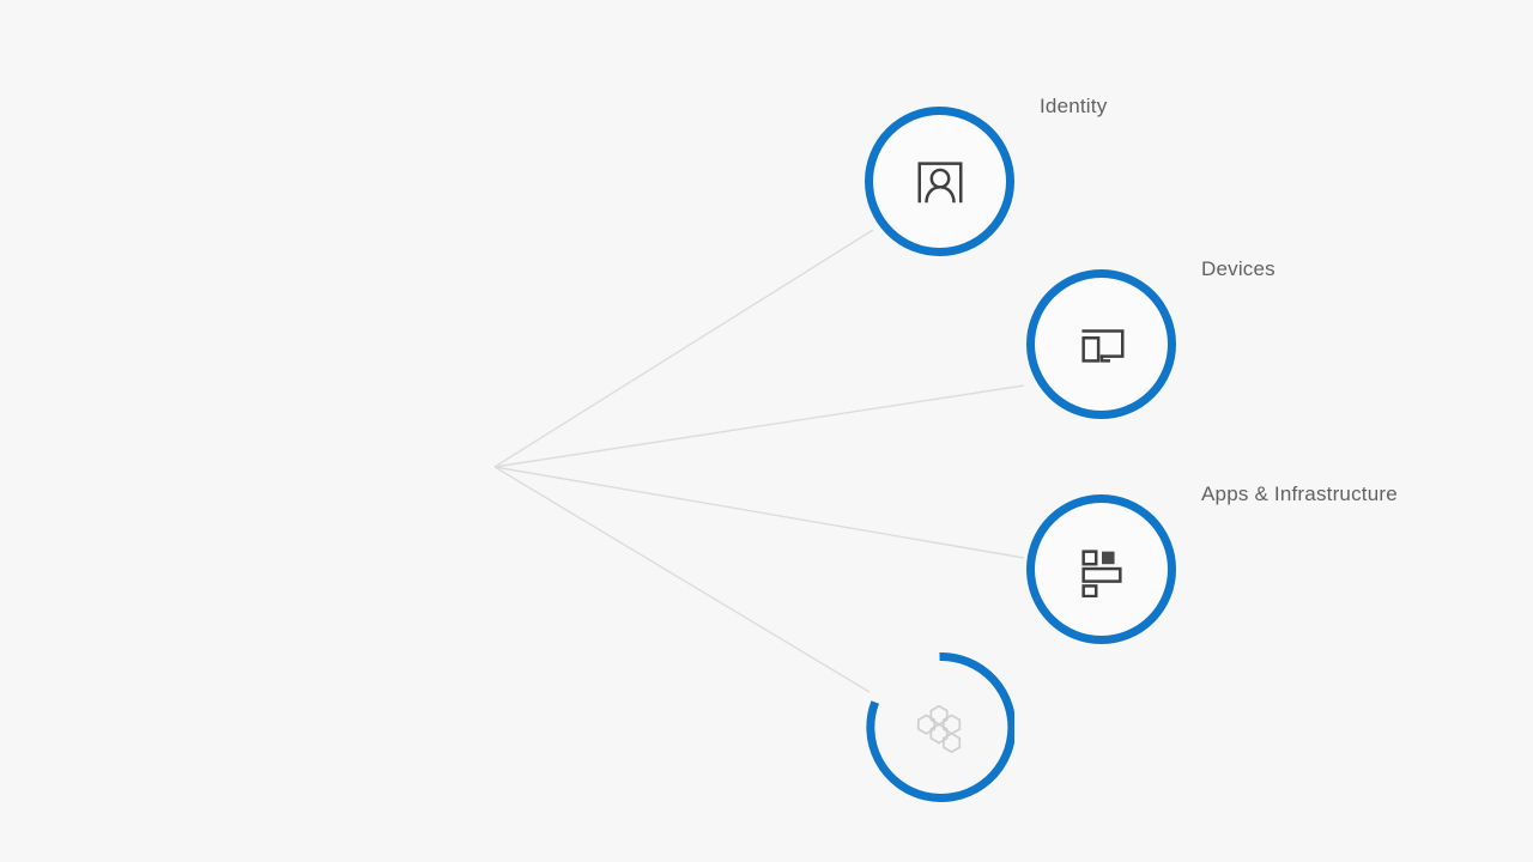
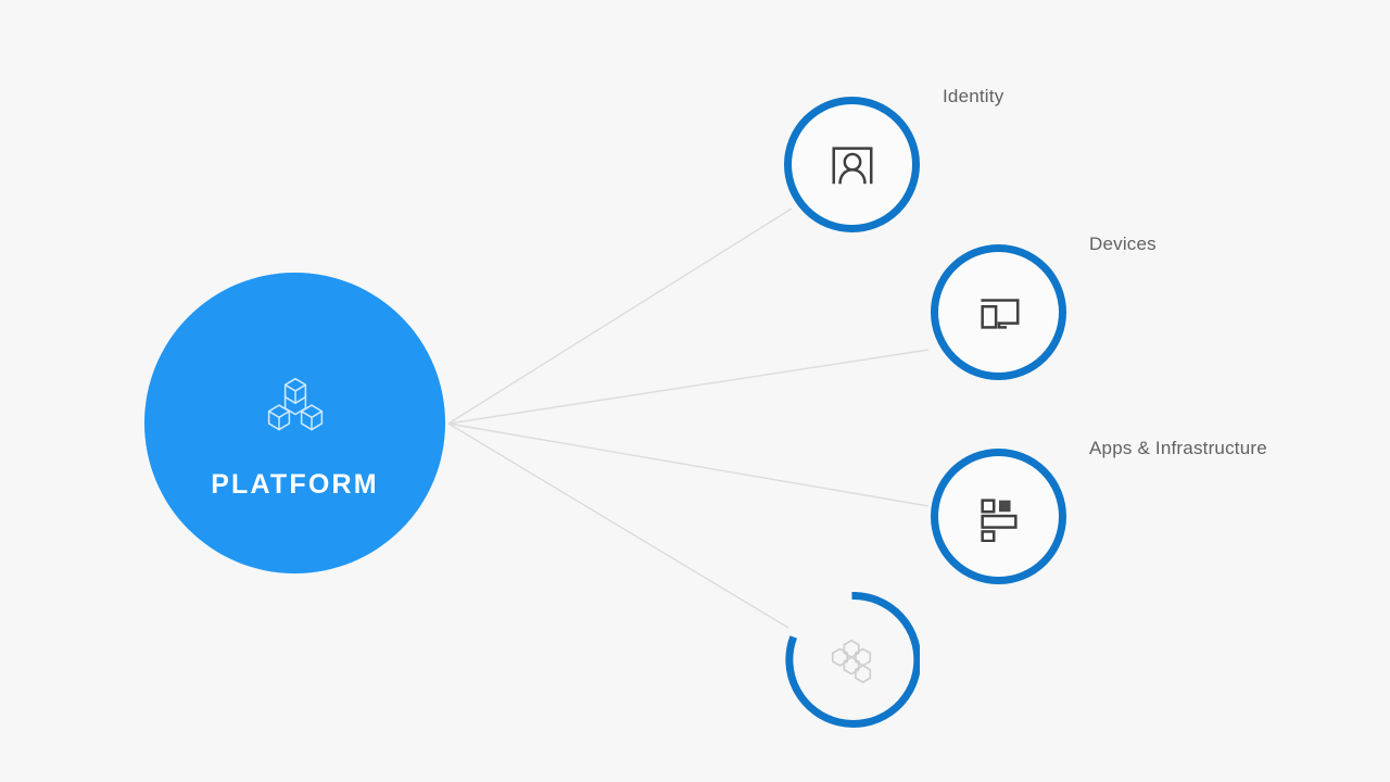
+ PLATFORM
  Identity
  Devices
  Apps & Infrastructure
